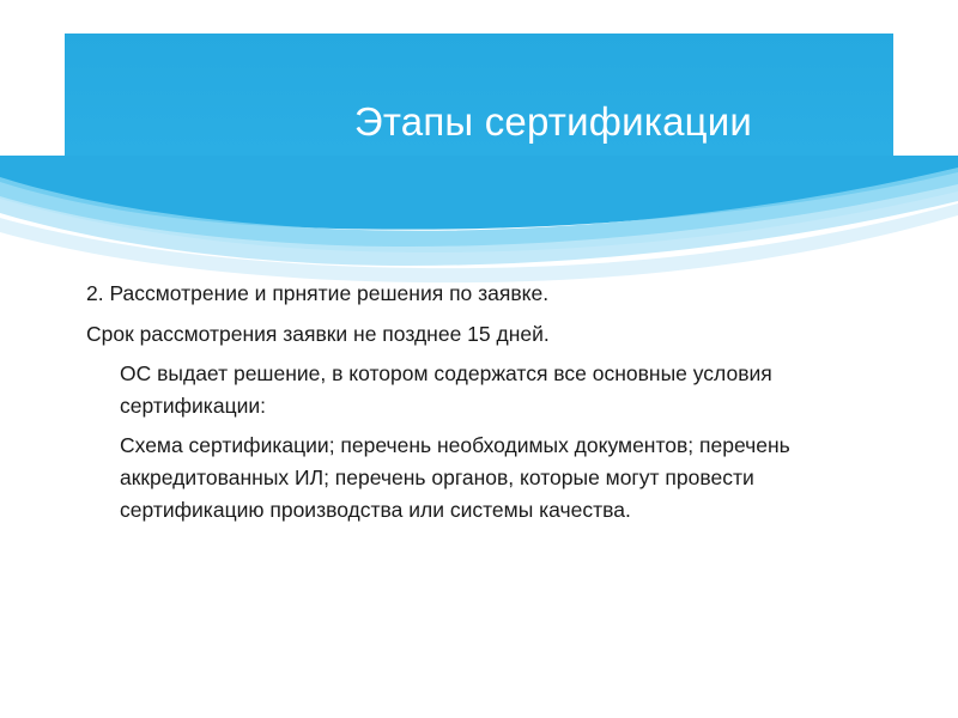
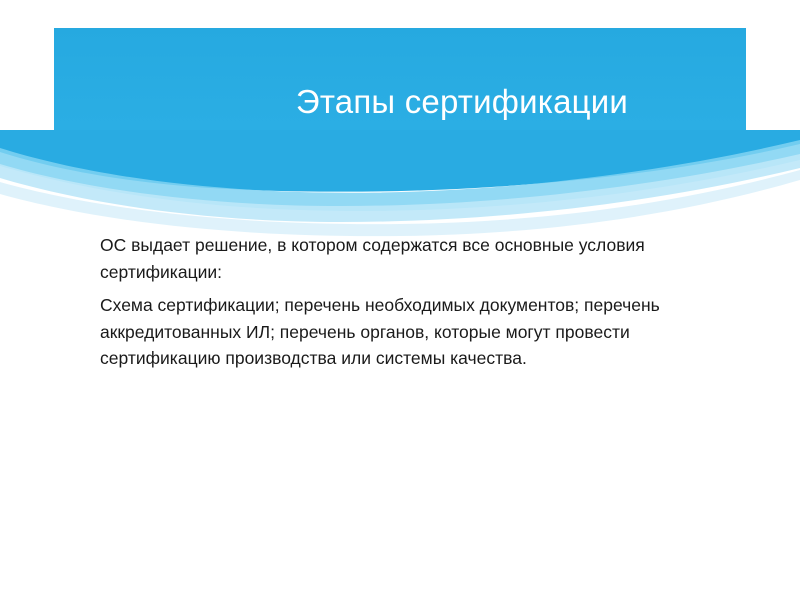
  Этапы сертификации
- 2. Рассмотрение и прнятие решения по заявке.
- Срок рассмотрения заявки не позднее 15 дней.
  ОС выдает решение, в котором содержатся все основные условия сертификации:
  Схема сертификации; перечень необходимых документов; перечень аккредитованных ИЛ; перечень органов, которые могут провести сертификацию производства или системы качества.
